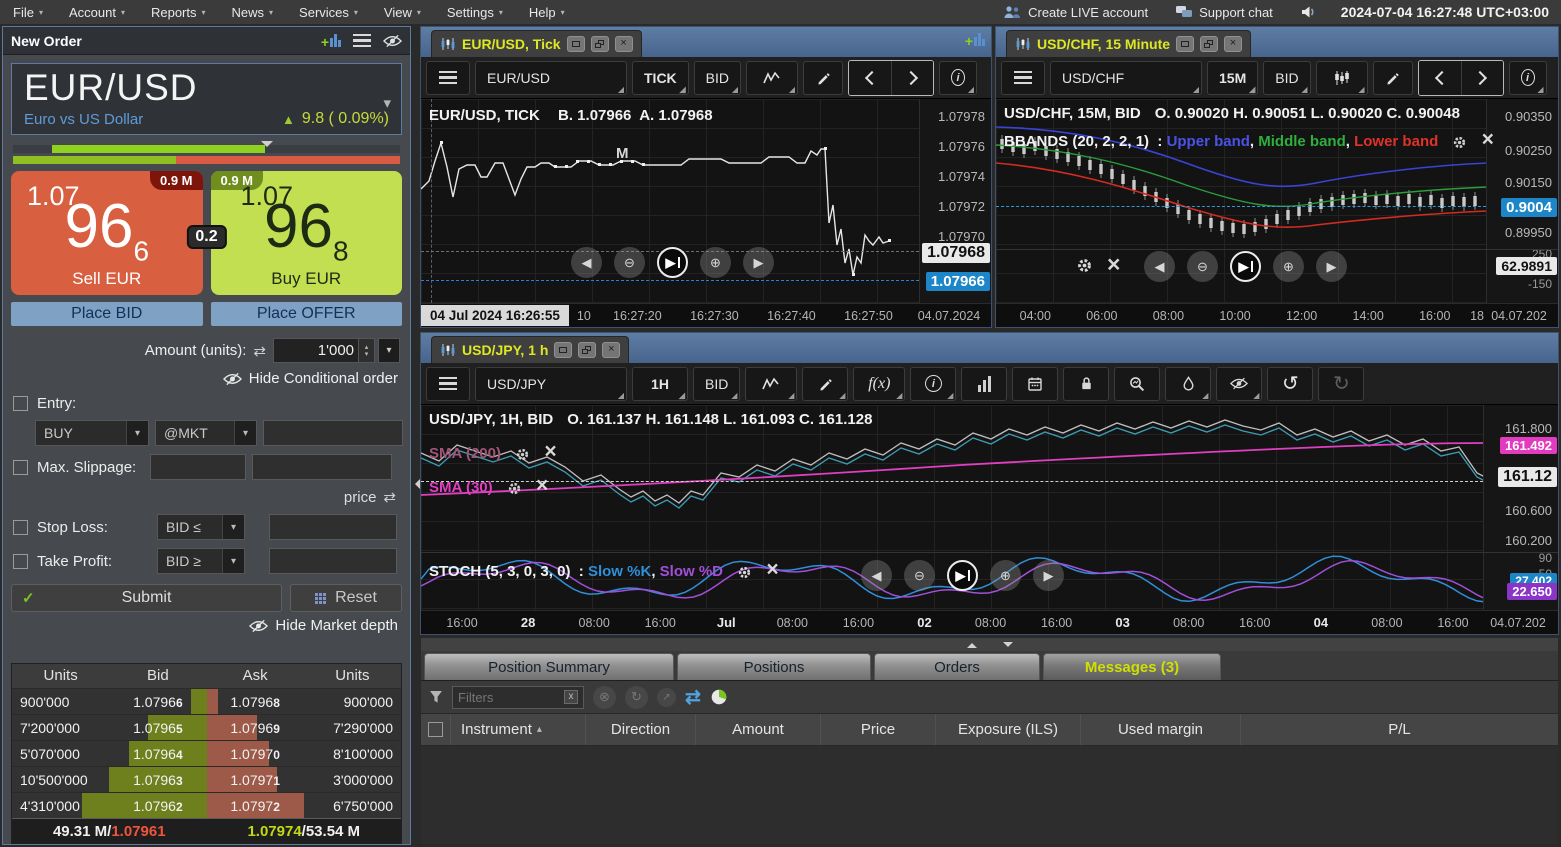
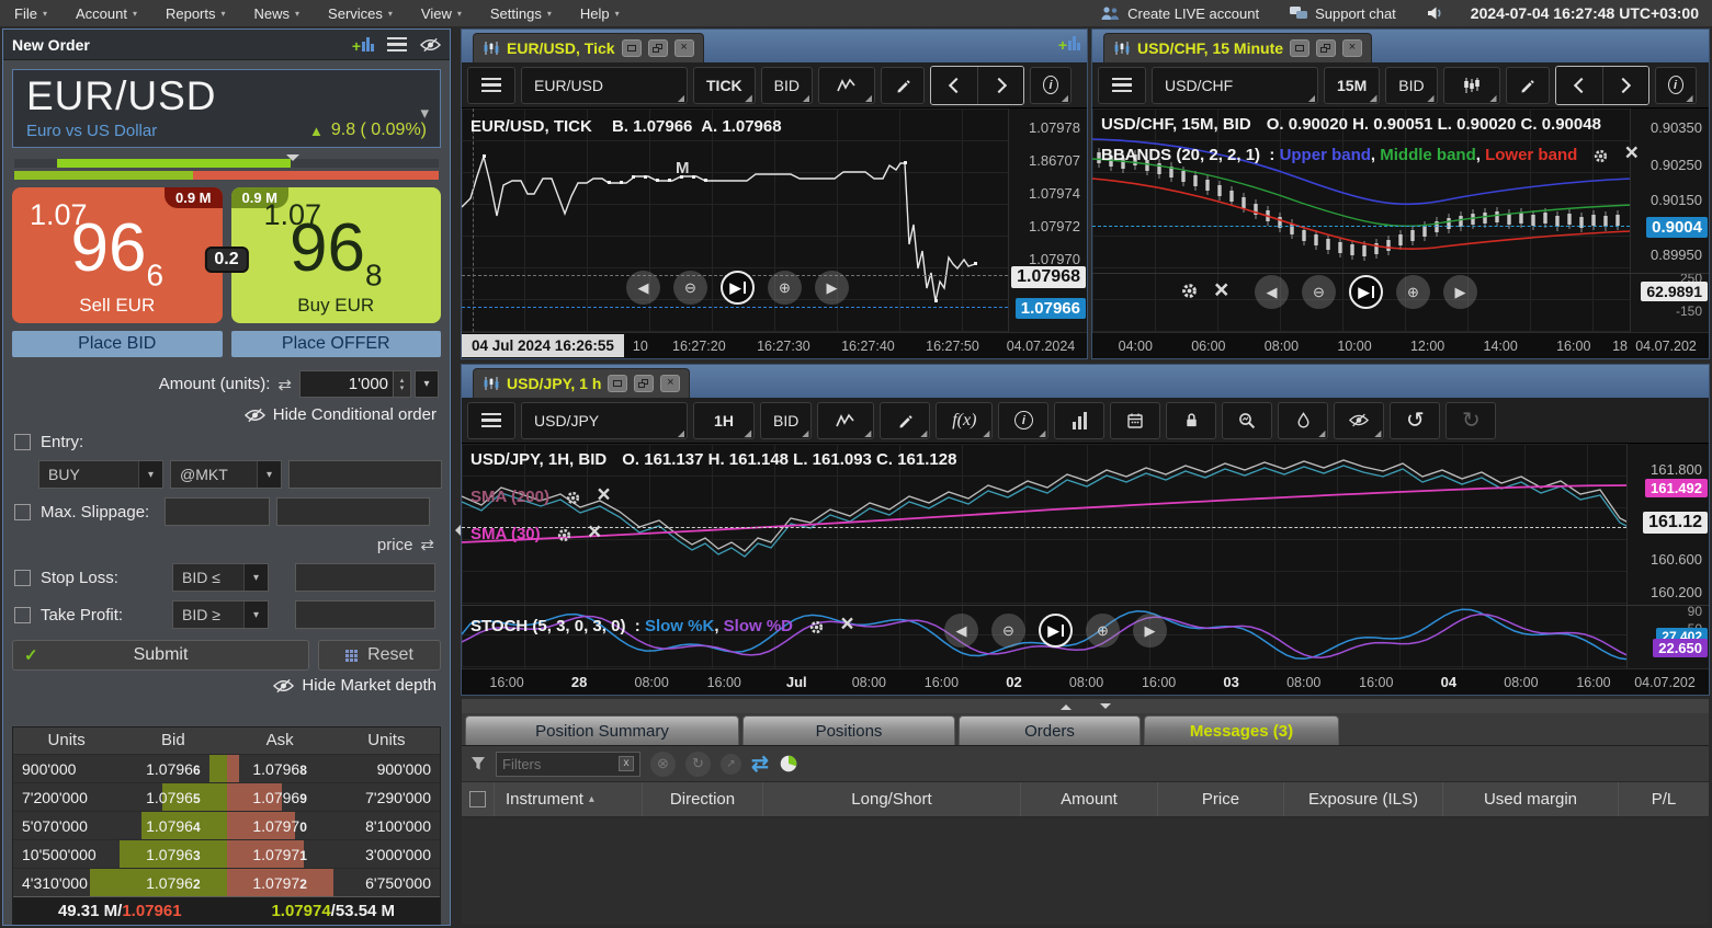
  File
  ▾
  Account
  ▾
  Reports
  ▾
  News
  ▾
  Services
  ▾
  View
  ▾
  Settings
  ▾
  Help
  ▾
  Create LIVE account
  Support chat
  2024-07-04 16:27:48 UTC+03:00
  New Order
  +
  EUR/USD
  ▾
  Euro vs US Dollar
  ▲
  9.8 ( 0.09%)
  0.9 M
  1.07
  966
  Sell EUR
  0.9 M
  1.07
  968
  Buy EUR
  0.2
  Place BID
  Place OFFER
  Amount (units):
  ⇄
  1'000
  ▾
  Hide Conditional order
  Entry:
  BUY
  ▾
  @MKT
  ▾
  Max. Slippage:
  price
  ⇄
  Stop Loss:
  BID ≤
  ▾
  Take Profit:
  BID ≥
  ▾
  ✓
  Submit
  Reset
  Hide Market depth
  Units
  Bid
  Ask
  Units
  900'000
  1.07966
  1.07968
  900'000
  7'200'000
  1.07965
  1.07969
  7'290'000
  5'070'000
  1.07964
  1.07970
  8'100'000
  10'500'000
  1.07963
  1.07971
  3'000'000
  4'310'000
  1.07962
  1.07972
  6'750'000
  49.31 M/1.07961
  1.07974/53.54 M
  EUR/USD, Tick
  ×
  +
  EUR/USD
  ◢
  TICK
  ◢
  BID
  ◢
  ◢
  i
  ◢
  EUR/USD, TICK B. 1.07966 A. 1.07968
  M
  1.07978
- 1.07976
+ 1.86707
  1.07974
  1.07972
  1.07970
  1.07968
  1.07966
  ◀
  ⊖
  ▶
  ⊕
  ▶
  04 Jul 2024 16:26:55
  10
  16:27:20
  16:27:30
  16:27:40
  16:27:50
  04.07.2024
  USD/CHF, 15 Minute
  ×
  USD/CHF
  ◢
  15M
  ◢
  BID
  ◢
  ◢
  i
  ◢
  USD/CHF, 15M, BID O. 0.90020 H. 0.90051 L. 0.90020 C. 0.90048
  BBANDS (20, 2, 2, 1) : Upper band, Middle band, Lower band ×
  ×
  ◀
  ⊖
  ▶
  ⊕
  ▶
  0.90350
  0.90250
  0.90150
  0.9004
  0.89950
  250
  62.9891
  -150
  04:00
  06:00
  08:00
  10:00
  12:00
  14:00
  16:00
  18
  04.07.202
  USD/JPY, 1 h
  ×
  USD/JPY
  ◢
  1H
  ◢
  BID
  ◢
  ◢
  ◢
  f(x)
  ◢
  i
  ◢
  ◢
  ◢
  ↺
  ↻
  USD/JPY, 1H, BID O. 161.137 H. 161.148 L. 161.093 C. 161.128
  SMA (200) ×
  SMA (30) ×
  STOCH (5, 3, 0, 3, 0) : Slow %K, Slow %D ×
  ◀
  ⊖
  ▶
  ⊕
  ▶
  161.800
  161.492
  161.12
  160.600
  160.200
  90
  27.402
  22.650
  16:00
  28
  08:00
  16:00
  Jul
  08:00
  16:00
  02
  08:00
  16:00
  03
  08:00
  16:00
  04
  08:00
  16:00
  04.07.202
  Position Summary
  Positions
  Orders
  Messages (3)
  Filters
  x
  ⊗
  ↻
  ↗
  ⇄
  Instrument
  ▴
  Direction
+ Long/Short
  Amount
  Price
  Exposure (ILS)
  Used margin
  P/L
